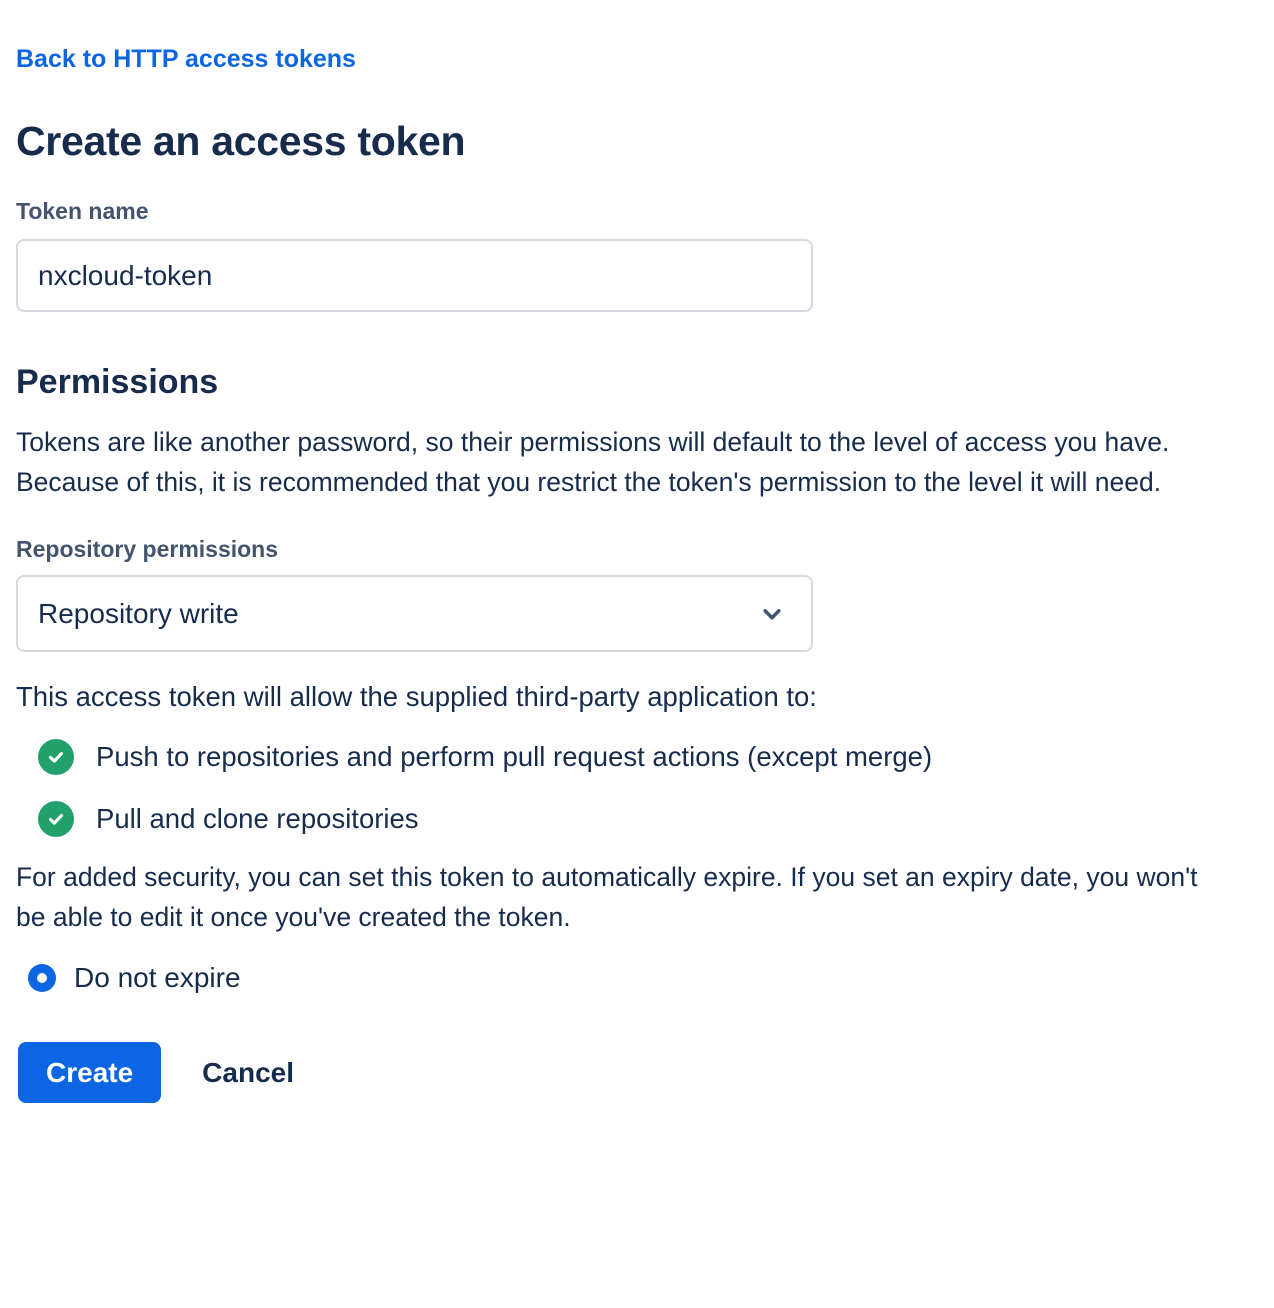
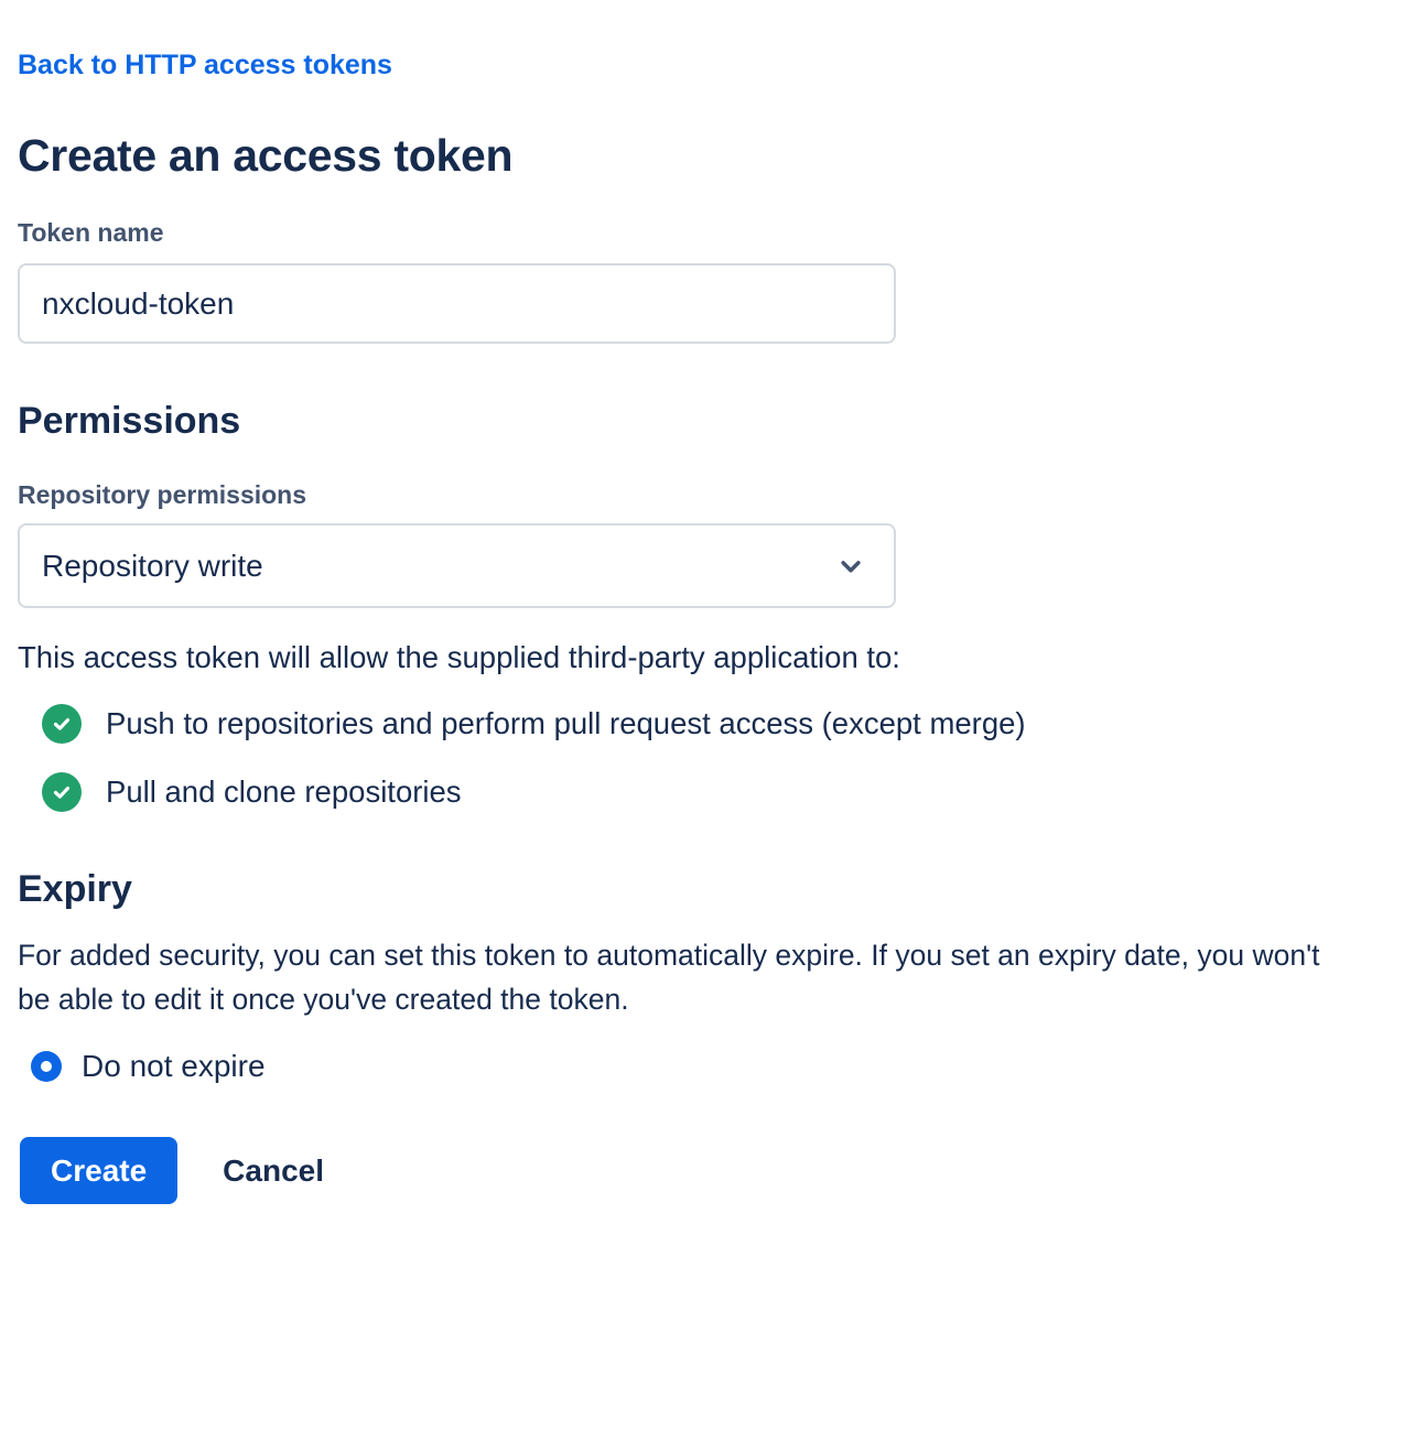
  Back to HTTP access tokens
  Create an access token
  Token name
  nxcloud-token
  Permissions
- Tokens are like another password, so their permissions will default to the level of access you have. Because of this, it is recommended that you restrict the token's permission to the level it will need.
  Repository permissions
  Repository write
  This access token will allow the supplied third-party application to:
- Push to repositories and perform pull request actions (except merge)
+ Push to repositories and perform pull request access (except merge)
  Pull and clone repositories
+ Expiry
  For added security, you can set this token to automatically expire. If you set an expiry date, you won't be able to edit it once you've created the token.
  Do not expire
  Create
  Cancel
